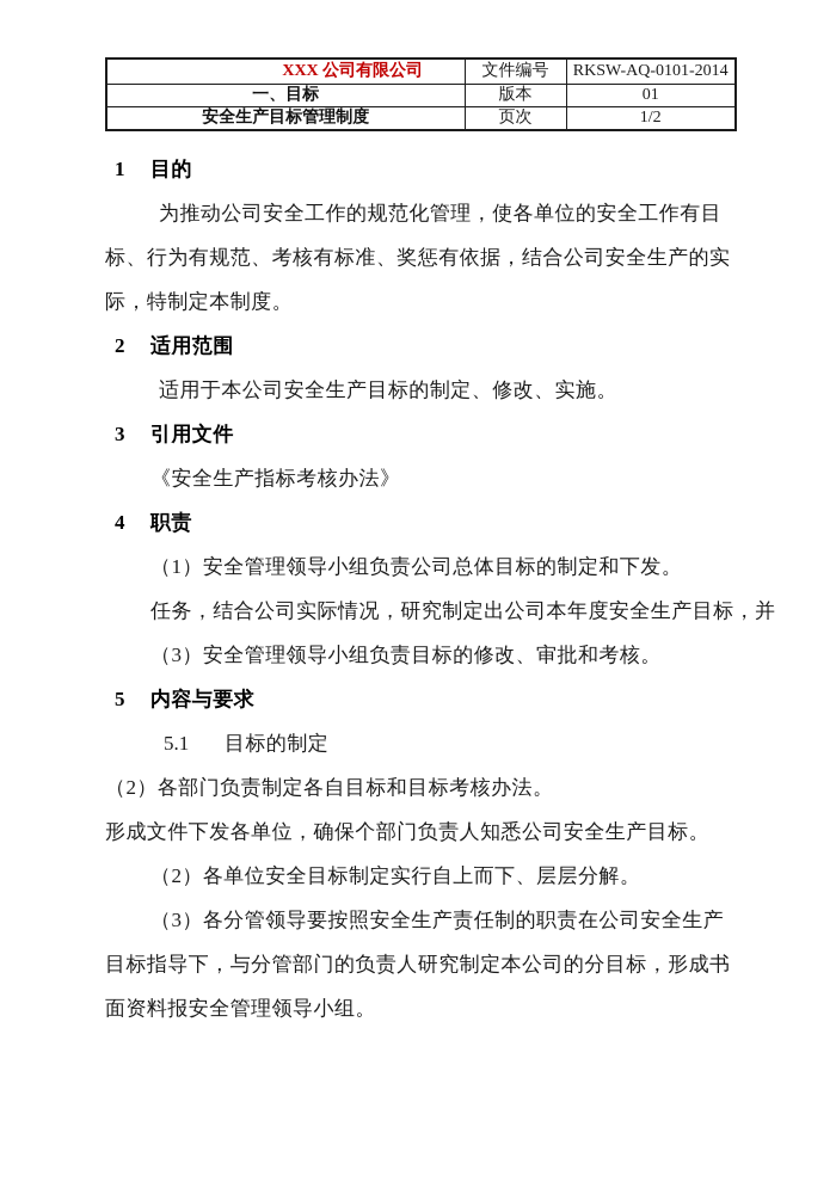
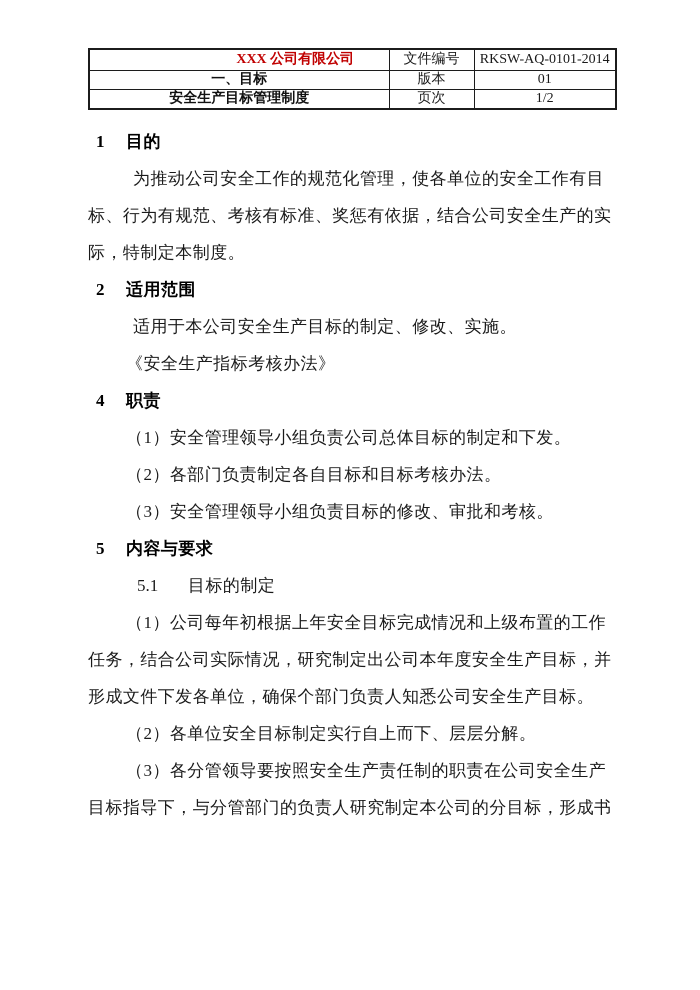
  XXX 公司有限公司	文件编号	RKSW-AQ-0101-2014
  一、目标	版本	01
  安全生产目标管理制度	页次	1/2
  1 目的
  为推动公司安全工作的规范化管理，使各单位的安全工作有目
  标、行为有规范、考核有标准、奖惩有依据，结合公司安全生产的实
  际，特制定本制度。
  2 适用范围
  适用于本公司安全生产目标的制定、修改、实施。
- 3 引用文件
  《安全生产指标考核办法》
  4 职责
  （1）安全管理领导小组负责公司总体目标的制定和下发。
- 任务，结合公司实际情况，研究制定出公司本年度安全生产目标，并
+ （2）各部门负责制定各自目标和目标考核办法。
  （3）安全管理领导小组负责目标的修改、审批和考核。
  5 内容与要求
  5.1 目标的制定
+ （1）公司每年初根据上年安全目标完成情况和上级布置的工作
- （2）各部门负责制定各自目标和目标考核办法。
+ 任务，结合公司实际情况，研究制定出公司本年度安全生产目标，并
  形成文件下发各单位，确保个部门负责人知悉公司安全生产目标。
  （2）各单位安全目标制定实行自上而下、层层分解。
  （3）各分管领导要按照安全生产责任制的职责在公司安全生产
  目标指导下，与分管部门的负责人研究制定本公司的分目标，形成书
- 面资料报安全管理领导小组。
